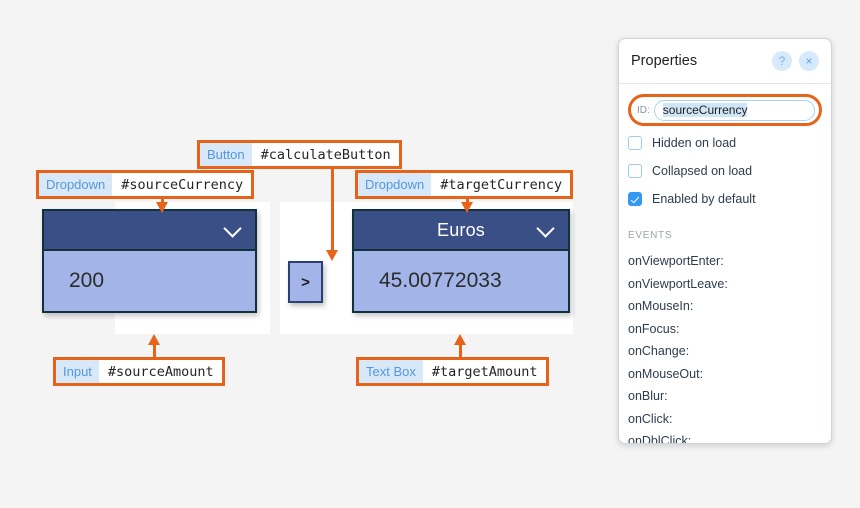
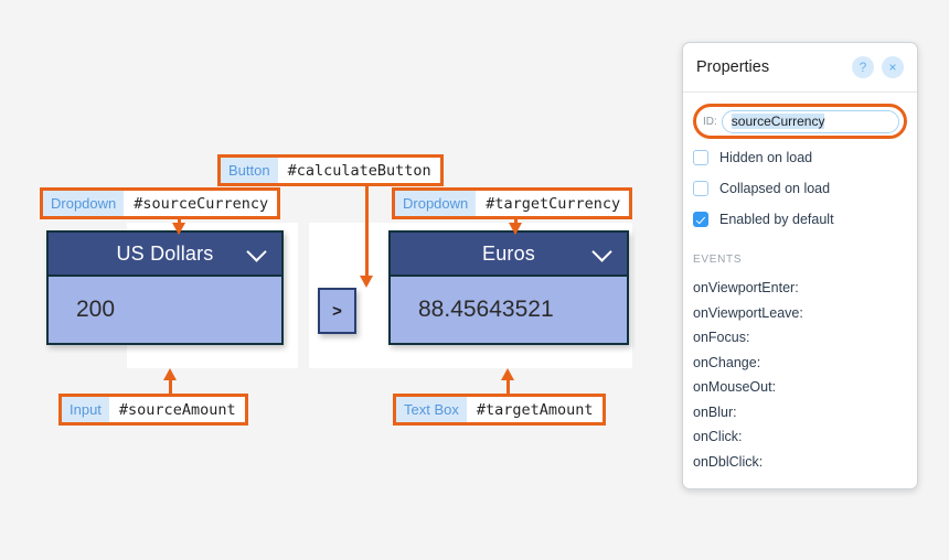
+ US Dollars
  200
  >
  Euros
- 45.00772033
+ 88.45643521
  Button
  #calculateButton
  Dropdown
  #sourceCurrency
  Dropdown
  #targetCurrency
  Input
  #sourceAmount
  Text Box
  #targetAmount
  Properties
  ?
  ×
  ID:
  sourceCurrency
  Hidden on load
  Collapsed on load
  Enabled by default
  EVENTS
  onViewportEnter:
  onViewportLeave:
- onMouseIn:
  onFocus:
  onChange:
  onMouseOut:
  onBlur:
  onClick:
  onDblClick:
